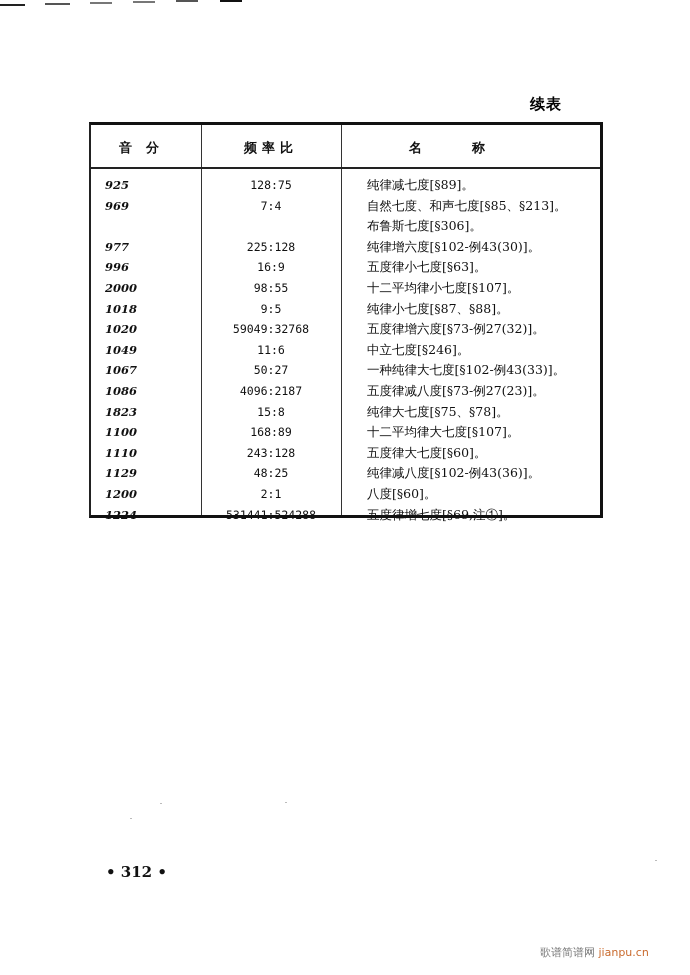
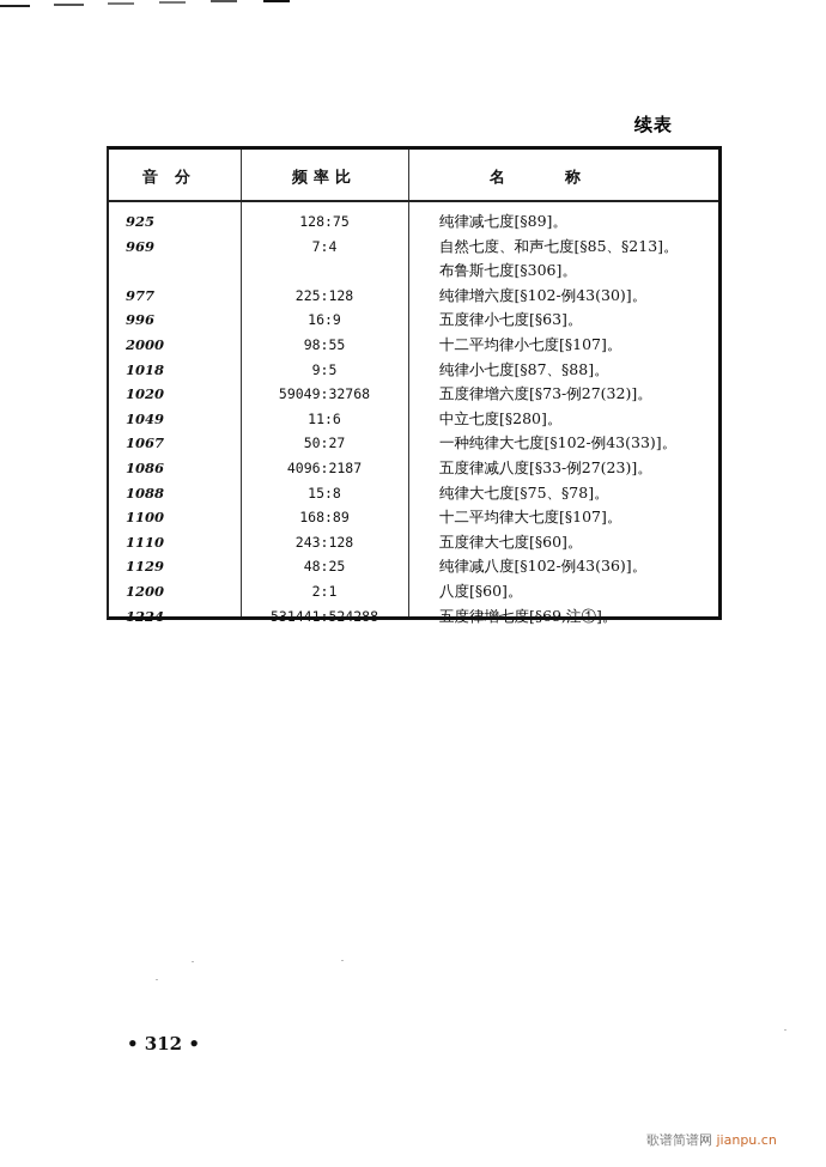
  续表
  音分
  频率比
  名称
  925
  128:75
  纯律减七度[§89]。
  969
  7:4
  自然七度、和声七度[§85、§213]。
  布鲁斯七度[§306]。
  977
  225:128
  纯律增六度[§102-例43(30)]。
  996
  16:9
  五度律小七度[§63]。
  2000
  98:55
  十二平均律小七度[§107]。
  1018
  9:5
  纯律小七度[§87、§88]。
  1020
  59049:32768
  五度律增六度[§73-例27(32)]。
  1049
  11:6
- 中立七度[§246]。
+ 中立七度[§280]。
  1067
  50:27
  一种纯律大七度[§102-例43(33)]。
  1086
  4096:2187
- 五度律减八度[§73-例27(23)]。
+ 五度律减八度[§33-例27(23)]。
- 1823
+ 1088
  15:8
  纯律大七度[§75、§78]。
  1100
  168:89
  十二平均律大七度[§107]。
  1110
  243:128
  五度律大七度[§60]。
  1129
  48:25
  纯律减八度[§102-例43(36)]。
  1200
  2:1
  八度[§60]。
  1224
  531441:524288
  五度律增七度[§69,注①]。
  • 312 •
  歌谱简谱网 jianpu.cn
